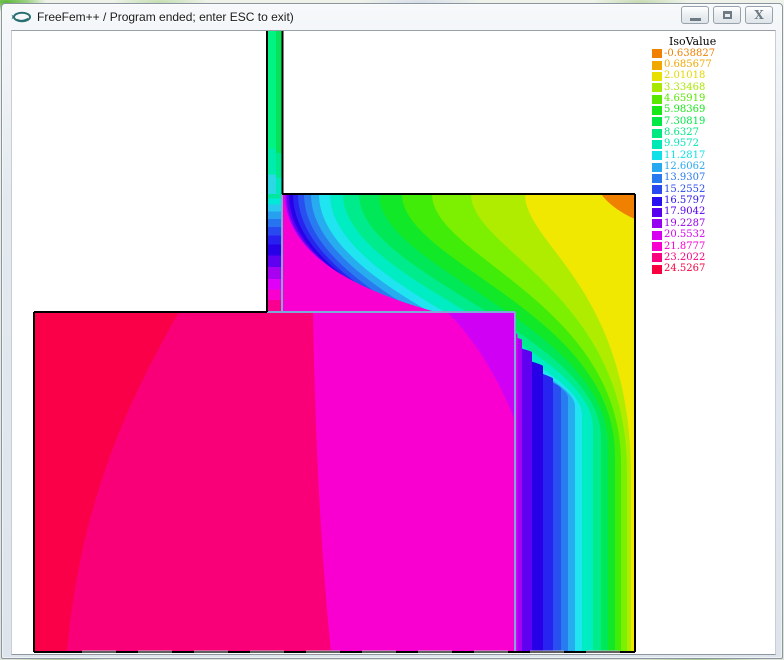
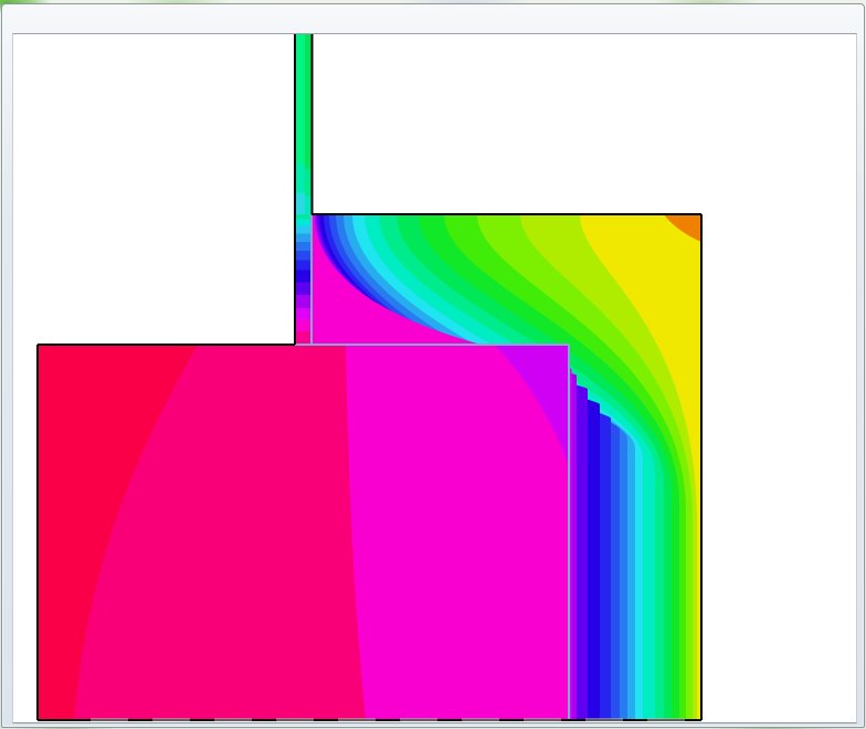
- FreeFem++ / Program ended; enter ESC to exit)
- X
- IsoValue
- -0.638827
- 0.685677
- 2.01018
- 3.33468
- 4.65919
- 5.98369
- 7.30819
- 8.6327
- 9.9572
- 11.2817
- 12.6062
- 13.9307
- 15.2552
- 16.5797
- 17.9042
- 19.2287
- 20.5532
- 21.8777
- 23.2022
- 24.5267
